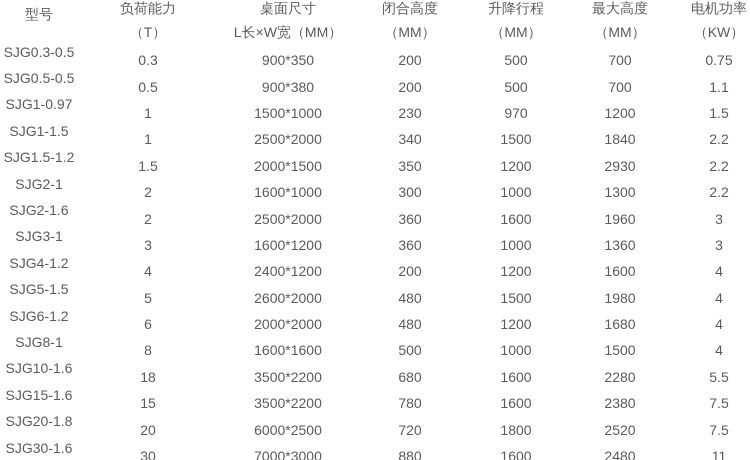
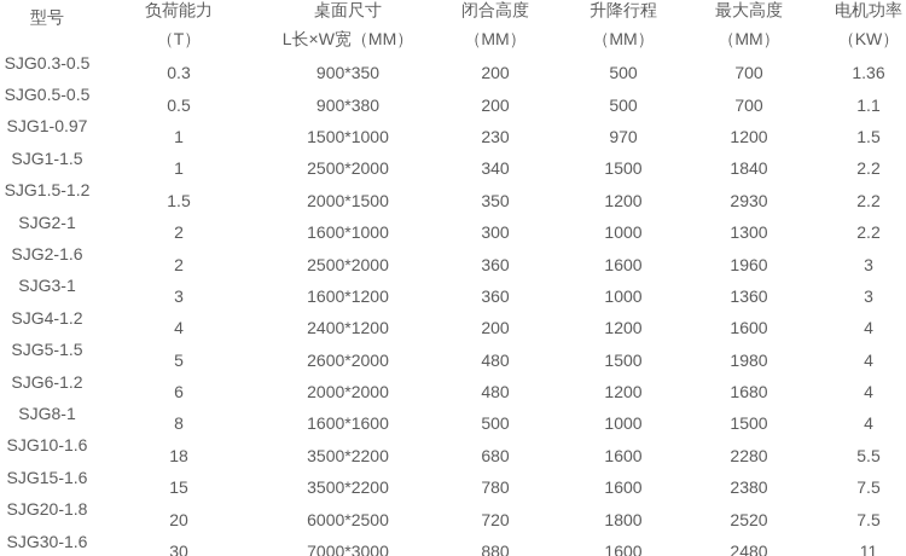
  型号	负荷能力	桌面尺寸	闭合高度	升降行程	最大高度	电机功率
  （T）	L长×W宽（MM）	（MM）	（MM）	（MM）	（KW）
- SJG0.3-0.5	0.3	900*350	200	500	700	0.75
+ SJG0.3-0.5	0.3	900*350	200	500	700	1.36
  SJG0.5-0.5	0.5	900*380	200	500	700	1.1
  SJG1-0.97	1	1500*1000	230	970	1200	1.5
  SJG1-1.5	1	2500*2000	340	1500	1840	2.2
  SJG1.5-1.2	1.5	2000*1500	350	1200	2930	2.2
  SJG2-1	2	1600*1000	300	1000	1300	2.2
  SJG2-1.6	2	2500*2000	360	1600	1960	3
  SJG3-1	3	1600*1200	360	1000	1360	3
  SJG4-1.2	4	2400*1200	200	1200	1600	4
  SJG5-1.5	5	2600*2000	480	1500	1980	4
  SJG6-1.2	6	2000*2000	480	1200	1680	4
  SJG8-1	8	1600*1600	500	1000	1500	4
  SJG10-1.6	18	3500*2200	680	1600	2280	5.5
  SJG15-1.6	15	3500*2200	780	1600	2380	7.5
  SJG20-1.8	20	6000*2500	720	1800	2520	7.5
  SJG30-1.6	30	7000*3000	880	1600	2480	11
